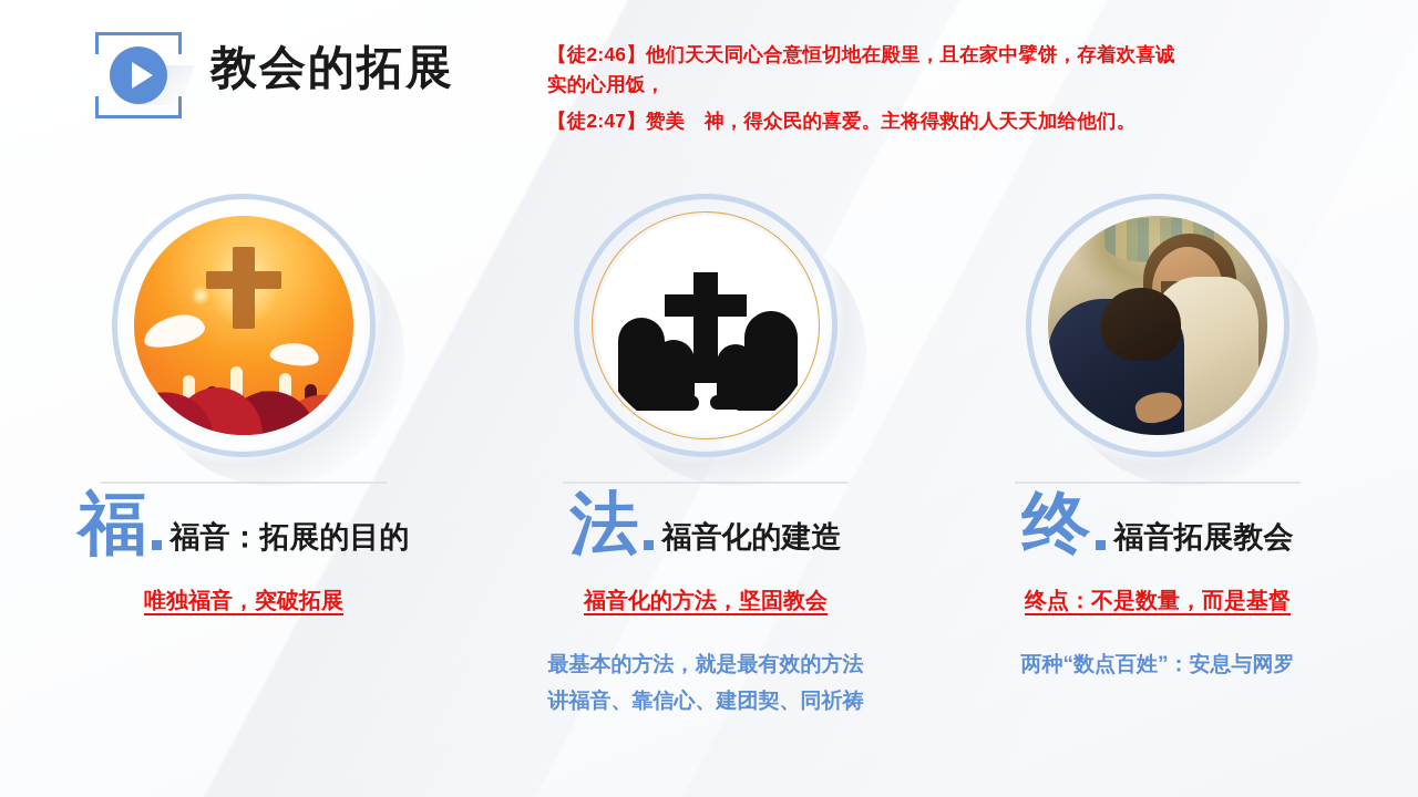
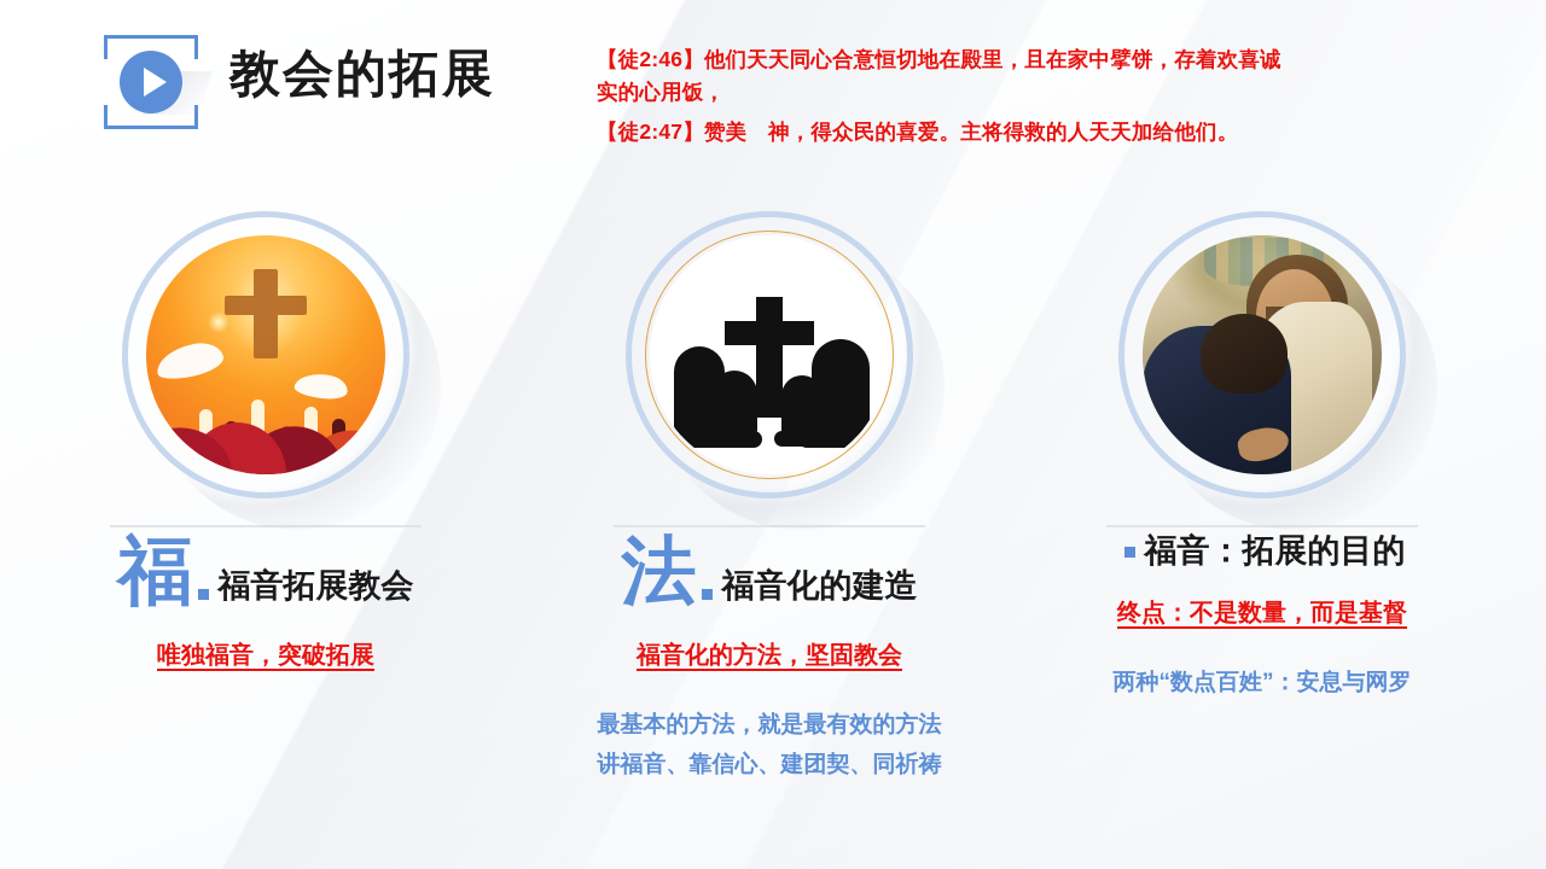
  教会的拓展
  【徒2:46】他们天天同心合意恒切地在殿里，且在家中擘饼，存着欢喜诚
  实的心用饭，
  【徒2:47】赞美 神，得众民的喜爱。主将得救的人天天加给他们。
  福
- 福音：拓展的目的
+ 福音拓展教会
  唯独福音，突破拓展
  法
  福音化的建造
  福音化的方法，坚固教会
  最基本的方法，就是最有效的方法
  讲福音、靠信心、建团契、同祈祷
- 终
- 福音拓展教会
+ 福音：拓展的目的
  终点：不是数量，而是基督
  两种“数点百姓”：安息与网罗
